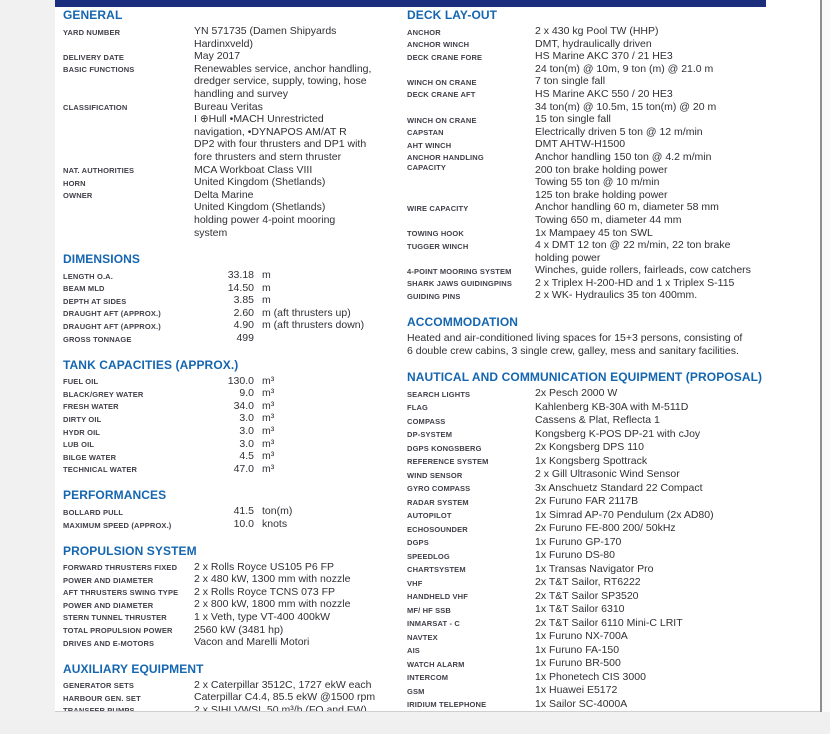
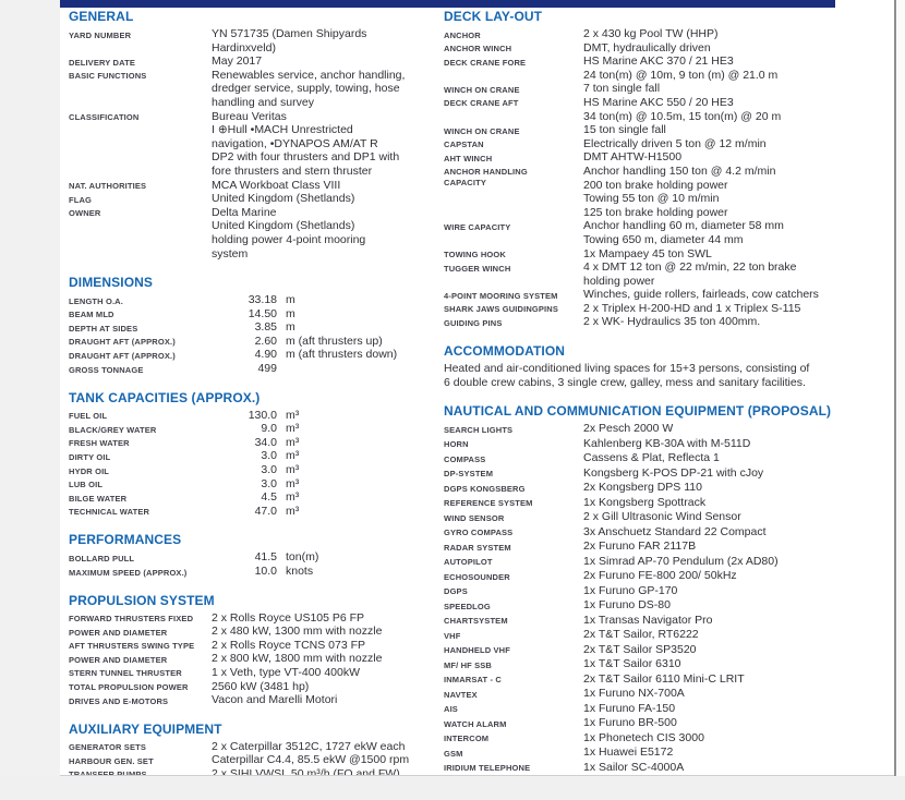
  GENERAL
  YARD NUMBER
  YN 571735 (Damen Shipyards
  Hardinxveld)
  DELIVERY DATE
  May 2017
  BASIC FUNCTIONS
  Renewables service, anchor handling,
  dredger service, supply, towing, hose
  handling and survey
  CLASSIFICATION
  Bureau Veritas
  I ⊕Hull •MACH Unrestricted
  navigation, •DYNAPOS AM/AT R
  DP2 with four thrusters and DP1 with
  fore thrusters and stern thruster
  NAT. AUTHORITIES
  MCA Workboat Class VIII
- HORN
+ FLAG
  United Kingdom (Shetlands)
  OWNER
  Delta Marine
  United Kingdom (Shetlands)
  holding power 4-point mooring
  system
  DIMENSIONS
  LENGTH O.A.
  33.18
  m
  BEAM MLD
  14.50
  m
  DEPTH AT SIDES
  3.85
  m
  DRAUGHT AFT (APPROX.)
  2.60
  m (aft thrusters up)
  DRAUGHT AFT (APPROX.)
  4.90
  m (aft thrusters down)
  GROSS TONNAGE
  499
  TANK CAPACITIES (APPROX.)
  FUEL OIL
  130.0
  m³
  BLACK/GREY WATER
  9.0
  m³
  FRESH WATER
  34.0
  m³
  DIRTY OIL
  3.0
  m³
  HYDR OIL
  3.0
  m³
  LUB OIL
  3.0
  m³
  BILGE WATER
  4.5
  m³
  TECHNICAL WATER
  47.0
  m³
  PERFORMANCES
  BOLLARD PULL
  41.5
  ton(m)
  MAXIMUM SPEED (APPROX.)
  10.0
  knots
  PROPULSION SYSTEM
  FORWARD THRUSTERS FIXED
  2 x Rolls Royce US105 P6 FP
  POWER AND DIAMETER
  2 x 480 kW, 1300 mm with nozzle
  AFT THRUSTERS SWING TYPE
  2 x Rolls Royce TCNS 073 FP
  POWER AND DIAMETER
  2 x 800 kW, 1800 mm with nozzle
  STERN TUNNEL THRUSTER
  1 x Veth, type VT-400 400kW
  TOTAL PROPULSION POWER
  2560 kW (3481 hp)
  DRIVES AND E-MOTORS
  Vacon and Marelli Motori
  AUXILIARY EQUIPMENT
  GENERATOR SETS
  2 x Caterpillar 3512C, 1727 ekW each
  HARBOUR GEN. SET
  Caterpillar C4.4, 85.5 ekW @1500 rpm
  TRANSFER PUMPS
  2 x SIHI VWSI, 50 m³/h (FO and FW)
  DECK LAY-OUT
  ANCHOR
  2 x 430 kg Pool TW (HHP)
  ANCHOR WINCH
  DMT, hydraulically driven
  DECK CRANE FORE
  HS Marine AKC 370 / 21 HE3
  24 ton(m) @ 10m, 9 ton (m) @ 21.0 m
  WINCH ON CRANE
  7 ton single fall
  DECK CRANE AFT
  HS Marine AKC 550 / 20 HE3
  34 ton(m) @ 10.5m, 15 ton(m) @ 20 m
  WINCH ON CRANE
  15 ton single fall
  CAPSTAN
  Electrically driven 5 ton @ 12 m/min
  AHT WINCH
  DMT AHTW-H1500
  ANCHOR HANDLING
  CAPACITY
  Anchor handling 150 ton @ 4.2 m/min
  200 ton brake holding power
  Towing 55 ton @ 10 m/min
  125 ton brake holding power
  WIRE CAPACITY
  Anchor handling 60 m, diameter 58 mm
  Towing 650 m, diameter 44 mm
  TOWING HOOK
  1x Mampaey 45 ton SWL
  TUGGER WINCH
  4 x DMT 12 ton @ 22 m/min, 22 ton brake
  holding power
  4-POINT MOORING SYSTEM
  Winches, guide rollers, fairleads, cow catchers
  SHARK JAWS GUIDINGPINS
  2 x Triplex H-200-HD and 1 x Triplex S-115
  GUIDING PINS
  2 x WK- Hydraulics 35 ton 400mm.
  ACCOMMODATION
  Heated and air-conditioned living spaces for 15+3 persons, consisting of
  6 double crew cabins, 3 single crew, galley, mess and sanitary facilities.
  NAUTICAL AND COMMUNICATION EQUIPMENT (PROPOSAL)
  SEARCH LIGHTS
  2x Pesch 2000 W
- FLAG
+ HORN
  Kahlenberg KB-30A with M-511D
  COMPASS
  Cassens & Plat, Reflecta 1
  DP-SYSTEM
  Kongsberg K-POS DP-21 with cJoy
  DGPS KONGSBERG
  2x Kongsberg DPS 110
  REFERENCE SYSTEM
  1x Kongsberg Spottrack
  WIND SENSOR
  2 x Gill Ultrasonic Wind Sensor
  GYRO COMPASS
  3x Anschuetz Standard 22 Compact
  RADAR SYSTEM
  2x Furuno FAR 2117B
  AUTOPILOT
  1x Simrad AP-70 Pendulum (2x AD80)
  ECHOSOUNDER
  2x Furuno FE-800 200/ 50kHz
  DGPS
  1x Furuno GP-170
  SPEEDLOG
  1x Furuno DS-80
  CHARTSYSTEM
  1x Transas Navigator Pro
  VHF
  2x T&T Sailor, RT6222
  HANDHELD VHF
  2x T&T Sailor SP3520
  MF/ HF SSB
  1x T&T Sailor 6310
  INMARSAT - C
  2x T&T Sailor 6110 Mini-C LRIT
  NAVTEX
  1x Furuno NX-700A
  AIS
  1x Furuno FA-150
  WATCH ALARM
  1x Furuno BR-500
  INTERCOM
  1x Phonetech CIS 3000
  GSM
  1x Huawei E5172
  IRIDIUM TELEPHONE
  1x Sailor SC-4000A
